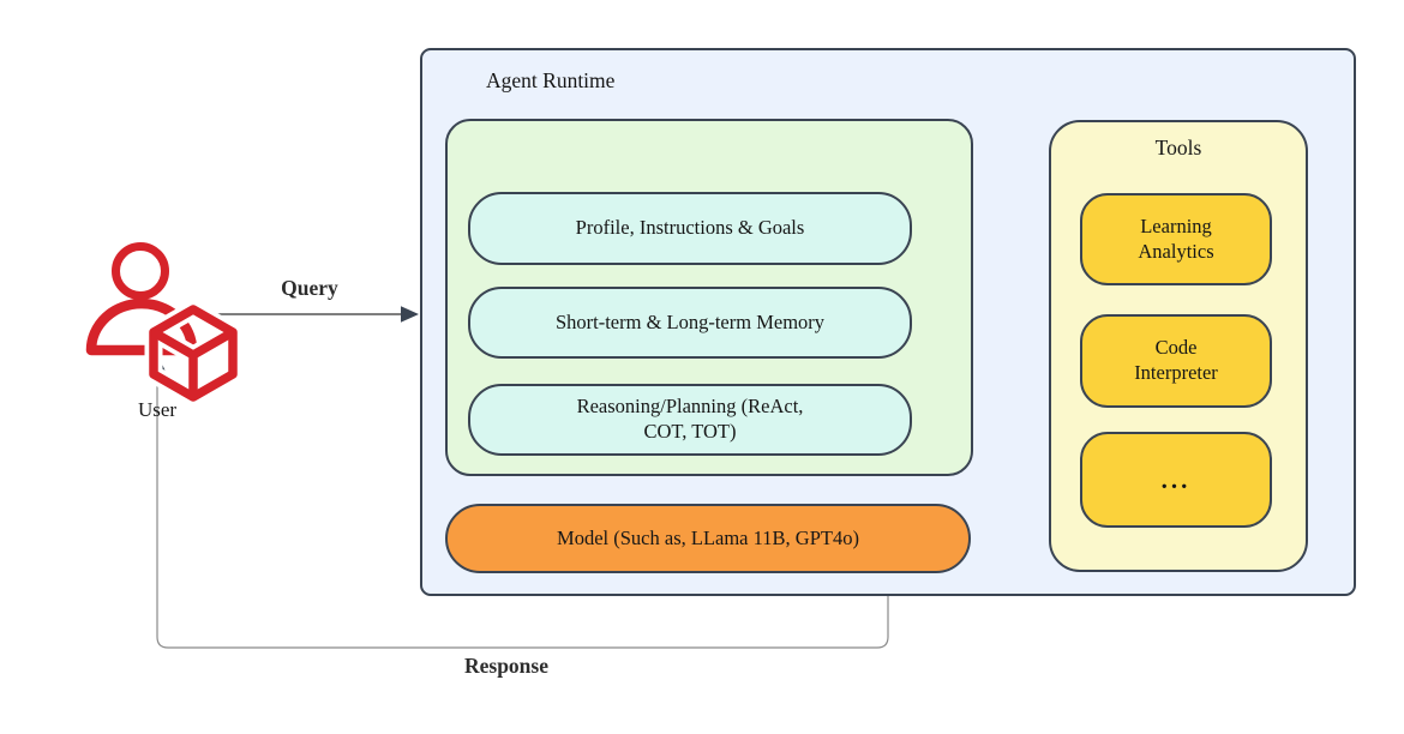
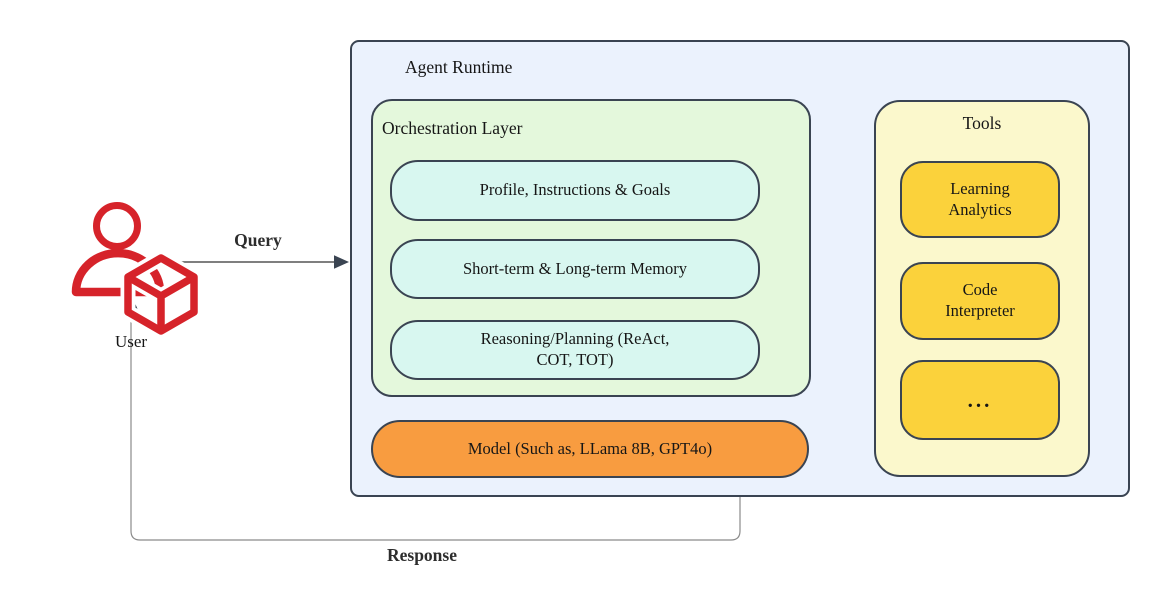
  Agent Runtime
+ Orchestration Layer
  Profile, Instructions & Goals
  Short-term & Long-term Memory
  Reasoning/Planning (ReAct,
  COT, TOT)
- Model (Such as, LLama 11B, GPT4o)
+ Model (Such as, LLama 8B, GPT4o)
  Tools
  Learning
  Analytics
  Code
  Interpreter
  ...
  Query
  Response
  User
